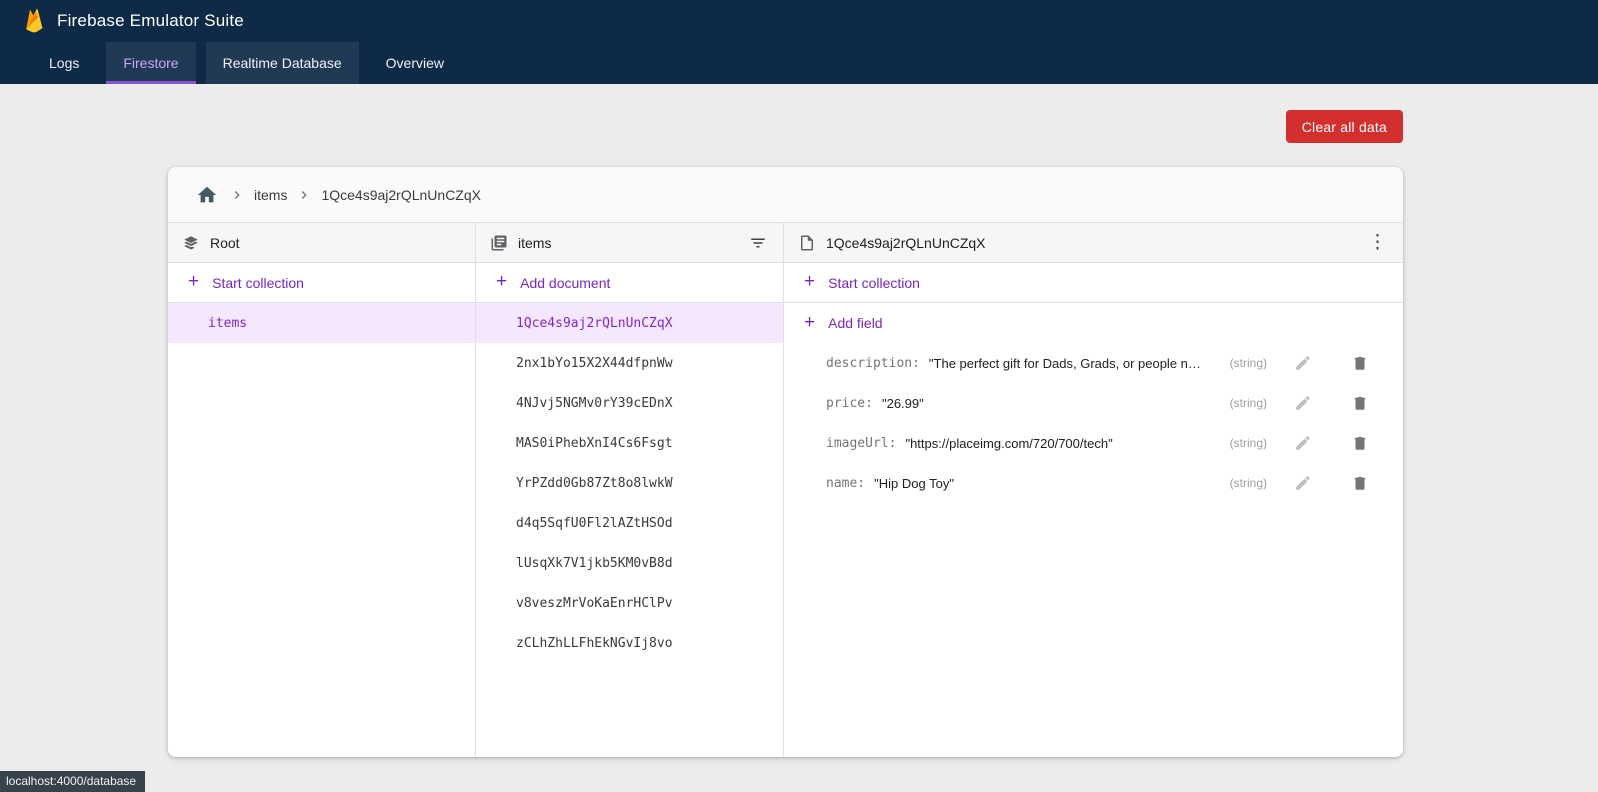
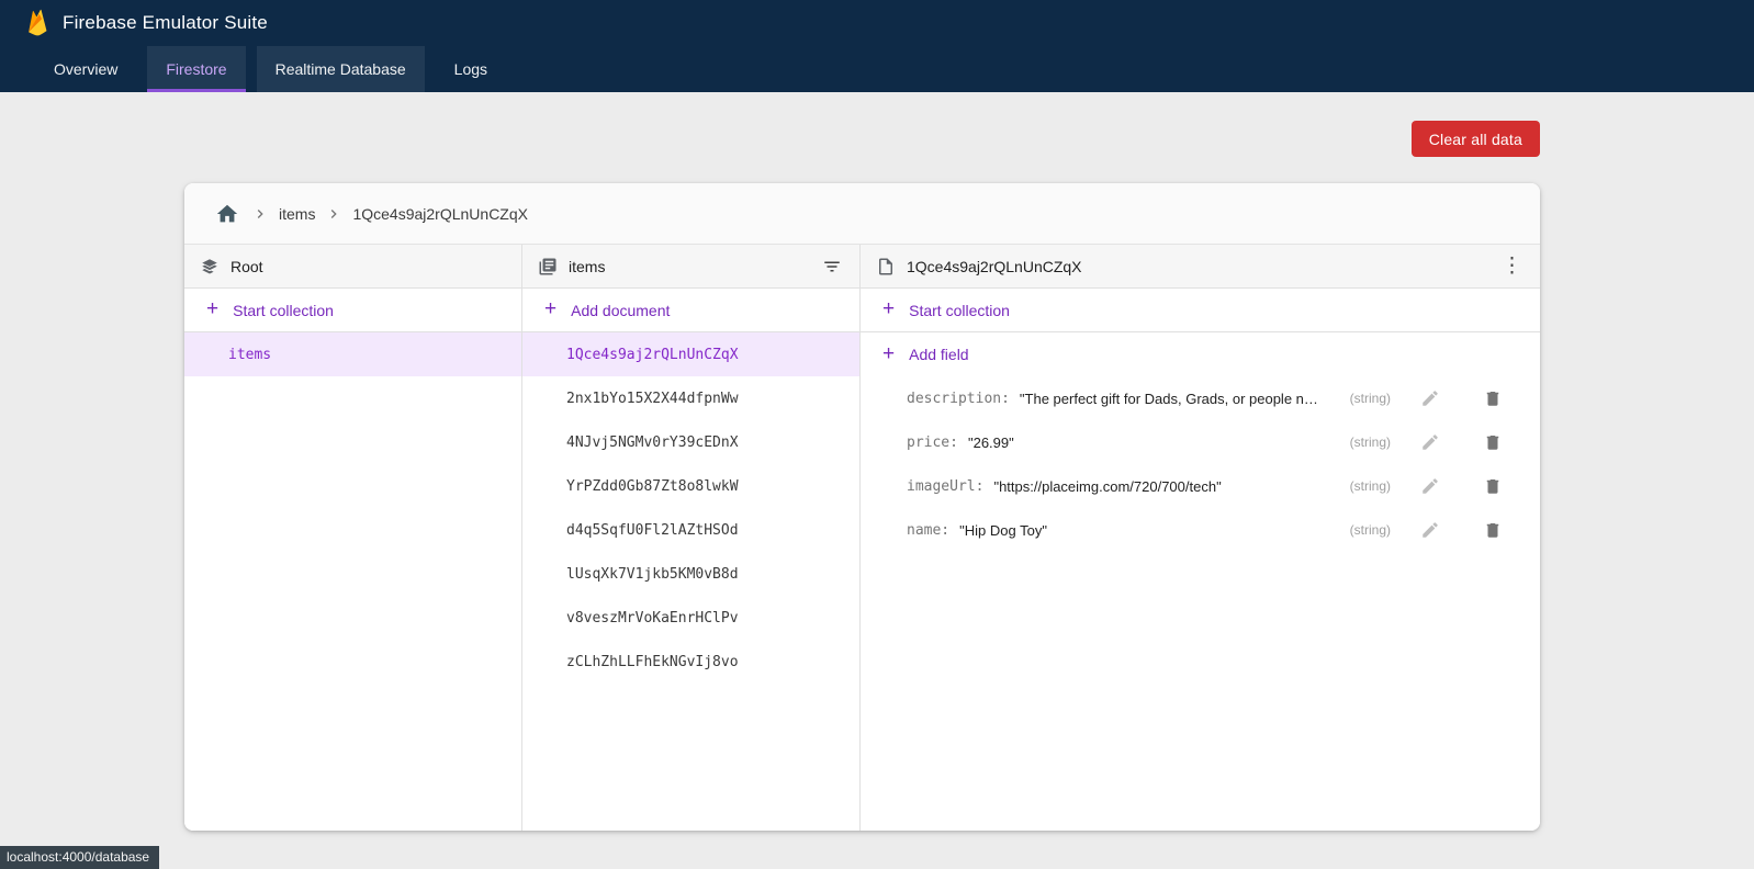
  Firebase Emulator Suite
- Logs
+ Overview
  Firestore
  Realtime Database
- Overview
+ Logs
  Clear all data
  items
  1Qce4s9aj2rQLnUnCZqX
  Root
  +
  Start collection
  items
  items
  +
  Add document
  1Qce4s9aj2rQLnUnCZqX
  2nx1bYo15X2X44dfpnWw
  4NJvj5NGMv0rY39cEDnX
- MAS0iPhebXnI4Cs6Fsgt
  YrPZdd0Gb87Zt8o8lwkW
  d4q5SqfU0Fl2lAZtHSOd
  lUsqXk7V1jkb5KM0vB8d
  v8veszMrVoKaEnrHClPv
  zCLhZhLLFhEkNGvIj8vo
  1Qce4s9aj2rQLnUnCZqX
  ⋮
  +
  Start collection
  +
  Add field
  description:
  "The perfect gift for Dads, Grads, or people nam
  (string)
  price:
  "26.99"
  (string)
  imageUrl:
  "https://placeimg.com/720/700/tech"
  (string)
  name:
  "Hip Dog Toy"
  (string)
  localhost:4000/database
